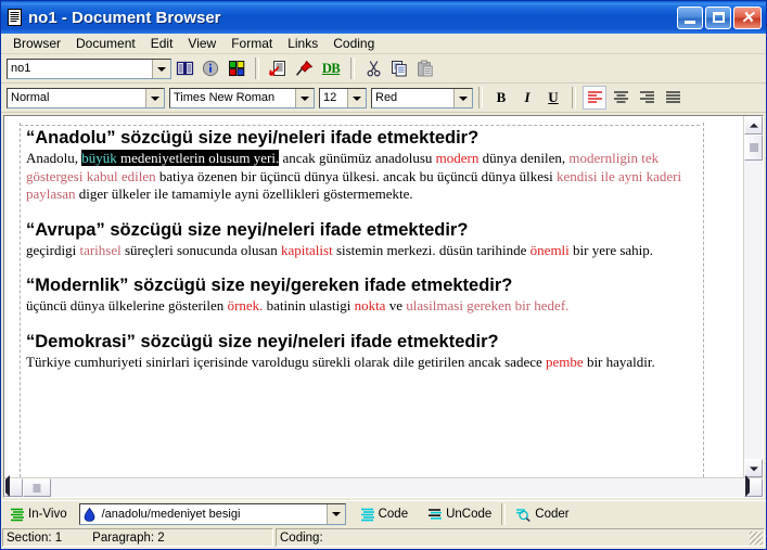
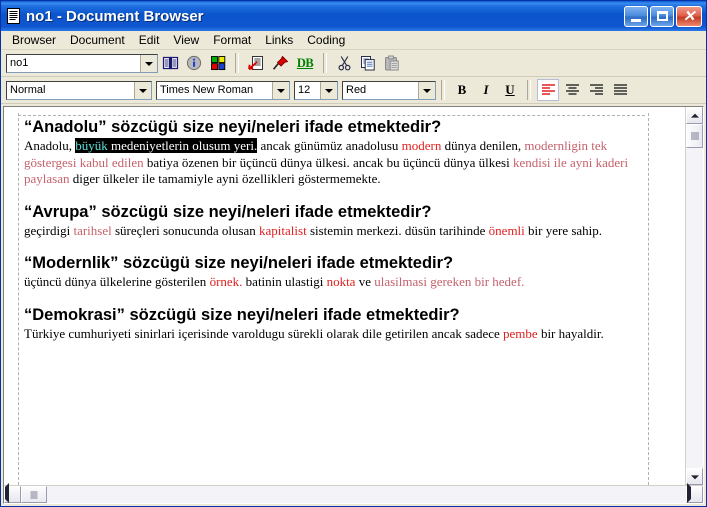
  no1 - Document Browser
  ✕
  Browser
  Document
  Edit
  View
  Format
  Links
  Coding
  no1
  DB
  Normal
  Times New Roman
  12
  Red
  B
  I
  U
  “Anadolu” sözcügü size neyi/neleri ifade etmektedir?
  Anadolu, büyük medeniyetlerin olusum yeri. ancak günümüz anadolusu modern dünya denilen, modernligin tek göstergesi kabul edilen batiya özenen bir üçüncü dünya ülkesi. ancak bu üçüncü dünya ülkesi kendisi ile ayni kaderi paylasan diger ülkeler ile tamamiyle ayni özellikleri göstermemekte.
  “Avrupa” sözcügü size neyi/neleri ifade etmektedir?
  geçirdigi tarihsel süreçleri sonucunda olusan kapitalist sistemin merkezi. düsün tarihinde önemli bir yere sahip.
- “Modernlik” sözcügü size neyi/gereken ifade etmektedir?
+ “Modernlik” sözcügü size neyi/neleri ifade etmektedir?
  üçüncü dünya ülkelerine gösterilen örnek. batinin ulastigi nokta ve ulasilmasi gereken bir hedef.
  “Demokrasi” sözcügü size neyi/neleri ifade etmektedir?
  Türkiye cumhuriyeti sinirlari içerisinde varoldugu sürekli olarak dile getirilen ancak sadece pembe bir hayaldir.
- In-Vivo
- /anadolu/medeniyet besigi
- Code
- UnCode
- Coder
- Section: 1
- Paragraph: 2
- Coding:
